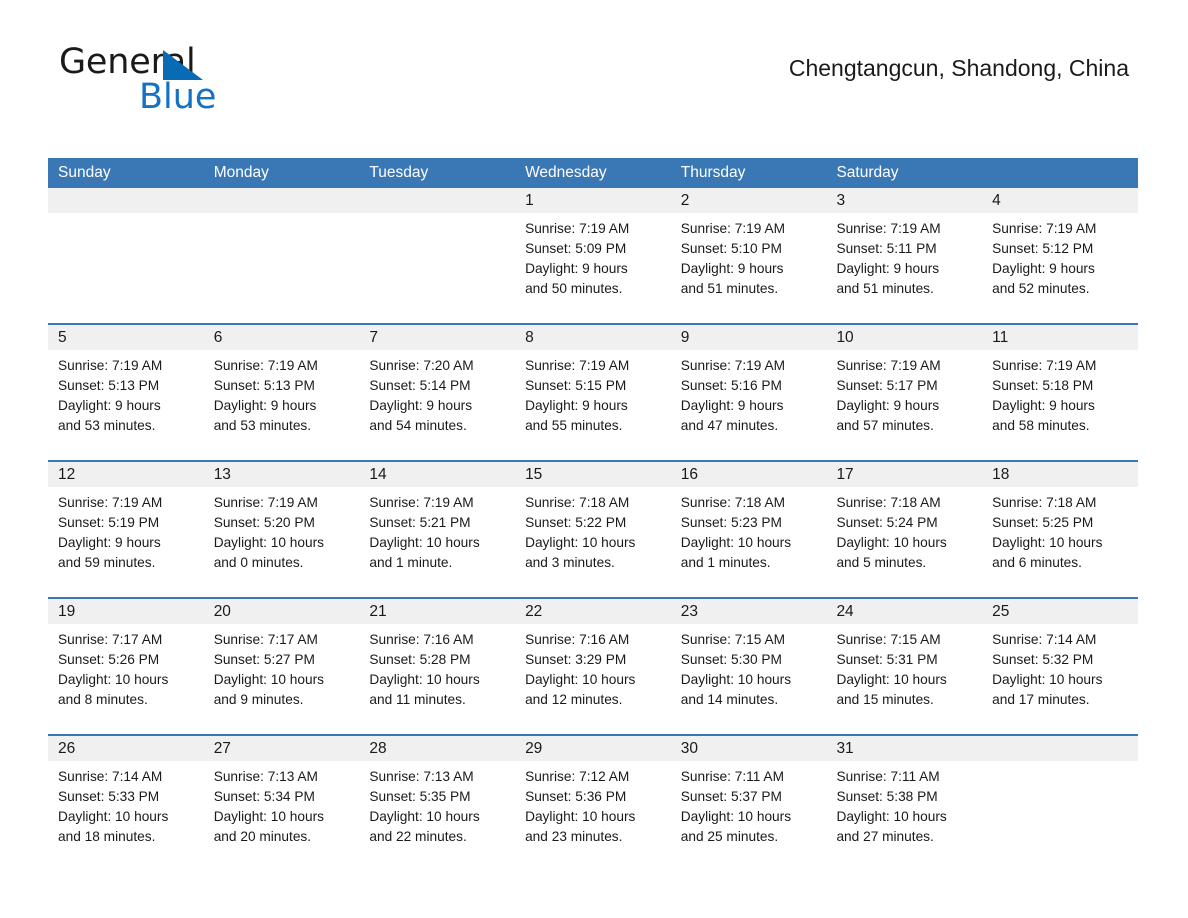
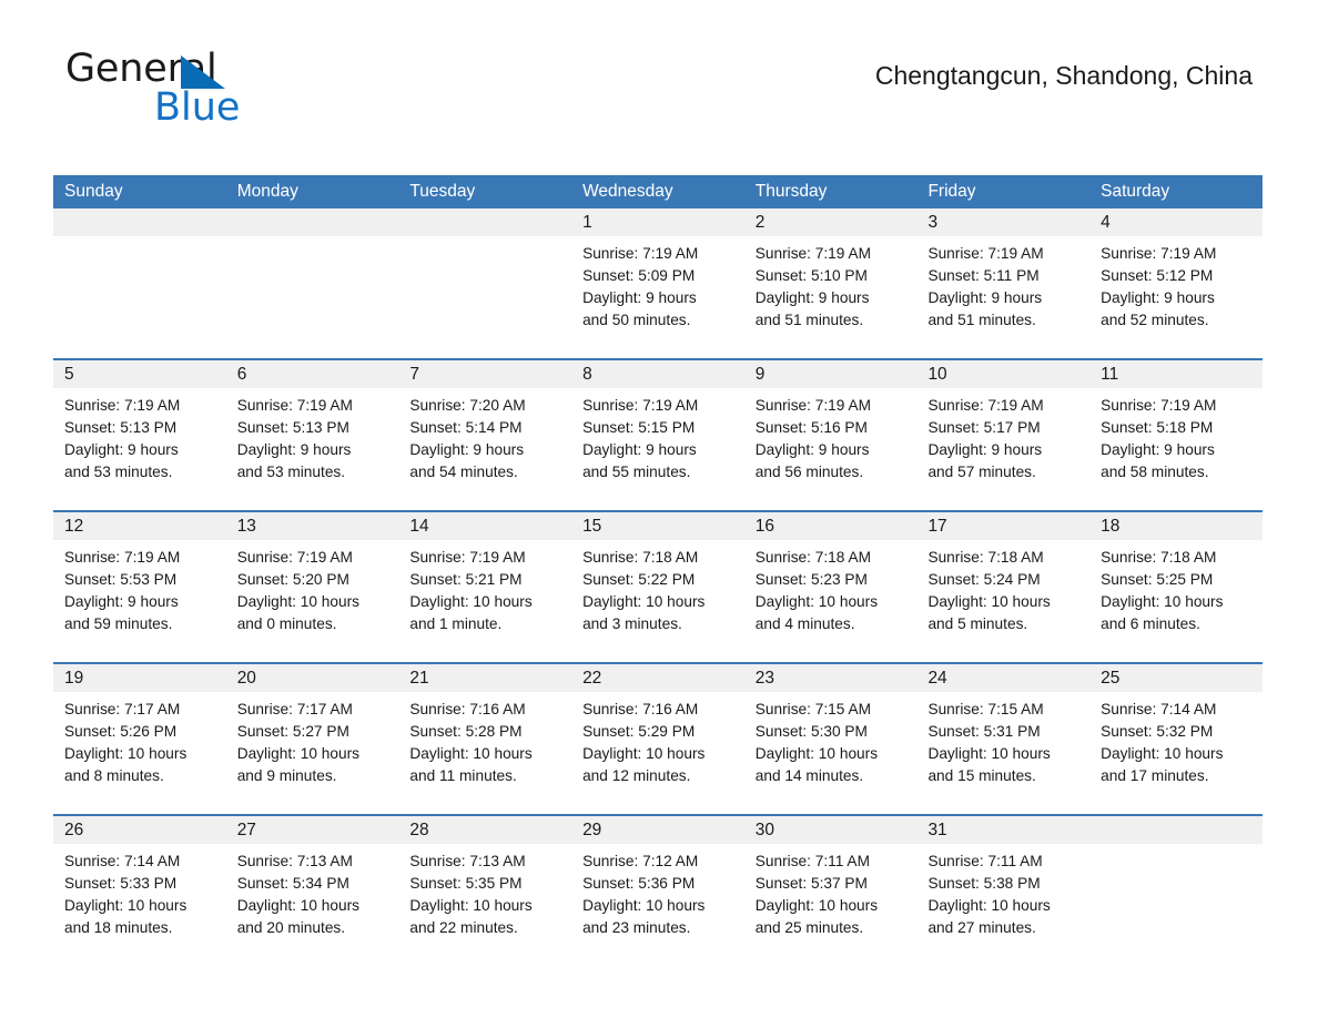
  General
  Blue
  Chengtangcun, Shandong, China
  Sunday
  Monday
  Tuesday
  Wednesday
  Thursday
+ Friday
  Saturday
  1
  Sunrise: 7:19 AM
  Sunset: 5:09 PM
  Daylight: 9 hours
  and 50 minutes.
  2
  Sunrise: 7:19 AM
  Sunset: 5:10 PM
  Daylight: 9 hours
  and 51 minutes.
  3
  Sunrise: 7:19 AM
  Sunset: 5:11 PM
  Daylight: 9 hours
  and 51 minutes.
  4
  Sunrise: 7:19 AM
  Sunset: 5:12 PM
  Daylight: 9 hours
  and 52 minutes.
  5
  Sunrise: 7:19 AM
  Sunset: 5:13 PM
  Daylight: 9 hours
  and 53 minutes.
  6
  Sunrise: 7:19 AM
  Sunset: 5:13 PM
  Daylight: 9 hours
  and 53 minutes.
  7
  Sunrise: 7:20 AM
  Sunset: 5:14 PM
  Daylight: 9 hours
  and 54 minutes.
  8
  Sunrise: 7:19 AM
  Sunset: 5:15 PM
  Daylight: 9 hours
  and 55 minutes.
  9
  Sunrise: 7:19 AM
  Sunset: 5:16 PM
  Daylight: 9 hours
- and 47 minutes.
+ and 56 minutes.
  10
  Sunrise: 7:19 AM
  Sunset: 5:17 PM
  Daylight: 9 hours
  and 57 minutes.
  11
  Sunrise: 7:19 AM
  Sunset: 5:18 PM
  Daylight: 9 hours
  and 58 minutes.
  12
  Sunrise: 7:19 AM
- Sunset: 5:19 PM
+ Sunset: 5:53 PM
  Daylight: 9 hours
  and 59 minutes.
  13
  Sunrise: 7:19 AM
  Sunset: 5:20 PM
  Daylight: 10 hours
  and 0 minutes.
  14
  Sunrise: 7:19 AM
  Sunset: 5:21 PM
  Daylight: 10 hours
  and 1 minute.
  15
  Sunrise: 7:18 AM
  Sunset: 5:22 PM
  Daylight: 10 hours
  and 3 minutes.
  16
  Sunrise: 7:18 AM
  Sunset: 5:23 PM
  Daylight: 10 hours
- and 1 minutes.
+ and 4 minutes.
  17
  Sunrise: 7:18 AM
  Sunset: 5:24 PM
  Daylight: 10 hours
  and 5 minutes.
  18
  Sunrise: 7:18 AM
  Sunset: 5:25 PM
  Daylight: 10 hours
  and 6 minutes.
  19
  Sunrise: 7:17 AM
  Sunset: 5:26 PM
  Daylight: 10 hours
  and 8 minutes.
  20
  Sunrise: 7:17 AM
  Sunset: 5:27 PM
  Daylight: 10 hours
  and 9 minutes.
  21
  Sunrise: 7:16 AM
  Sunset: 5:28 PM
  Daylight: 10 hours
  and 11 minutes.
  22
  Sunrise: 7:16 AM
- Sunset: 3:29 PM
+ Sunset: 5:29 PM
  Daylight: 10 hours
  and 12 minutes.
  23
  Sunrise: 7:15 AM
  Sunset: 5:30 PM
  Daylight: 10 hours
  and 14 minutes.
  24
  Sunrise: 7:15 AM
  Sunset: 5:31 PM
  Daylight: 10 hours
  and 15 minutes.
  25
  Sunrise: 7:14 AM
  Sunset: 5:32 PM
  Daylight: 10 hours
  and 17 minutes.
  26
  Sunrise: 7:14 AM
  Sunset: 5:33 PM
  Daylight: 10 hours
  and 18 minutes.
  27
  Sunrise: 7:13 AM
  Sunset: 5:34 PM
  Daylight: 10 hours
  and 20 minutes.
  28
  Sunrise: 7:13 AM
  Sunset: 5:35 PM
  Daylight: 10 hours
  and 22 minutes.
  29
  Sunrise: 7:12 AM
  Sunset: 5:36 PM
  Daylight: 10 hours
  and 23 minutes.
  30
  Sunrise: 7:11 AM
  Sunset: 5:37 PM
  Daylight: 10 hours
  and 25 minutes.
  31
  Sunrise: 7:11 AM
  Sunset: 5:38 PM
  Daylight: 10 hours
  and 27 minutes.
